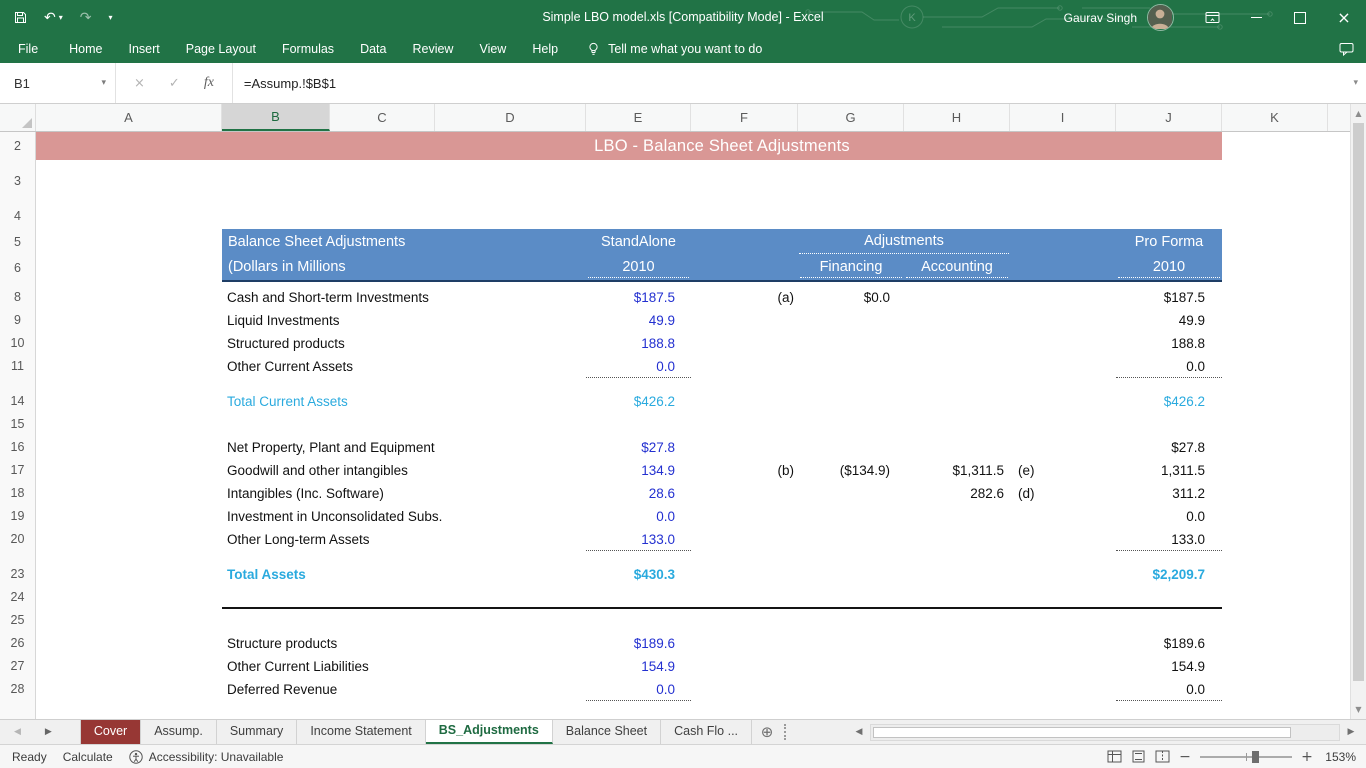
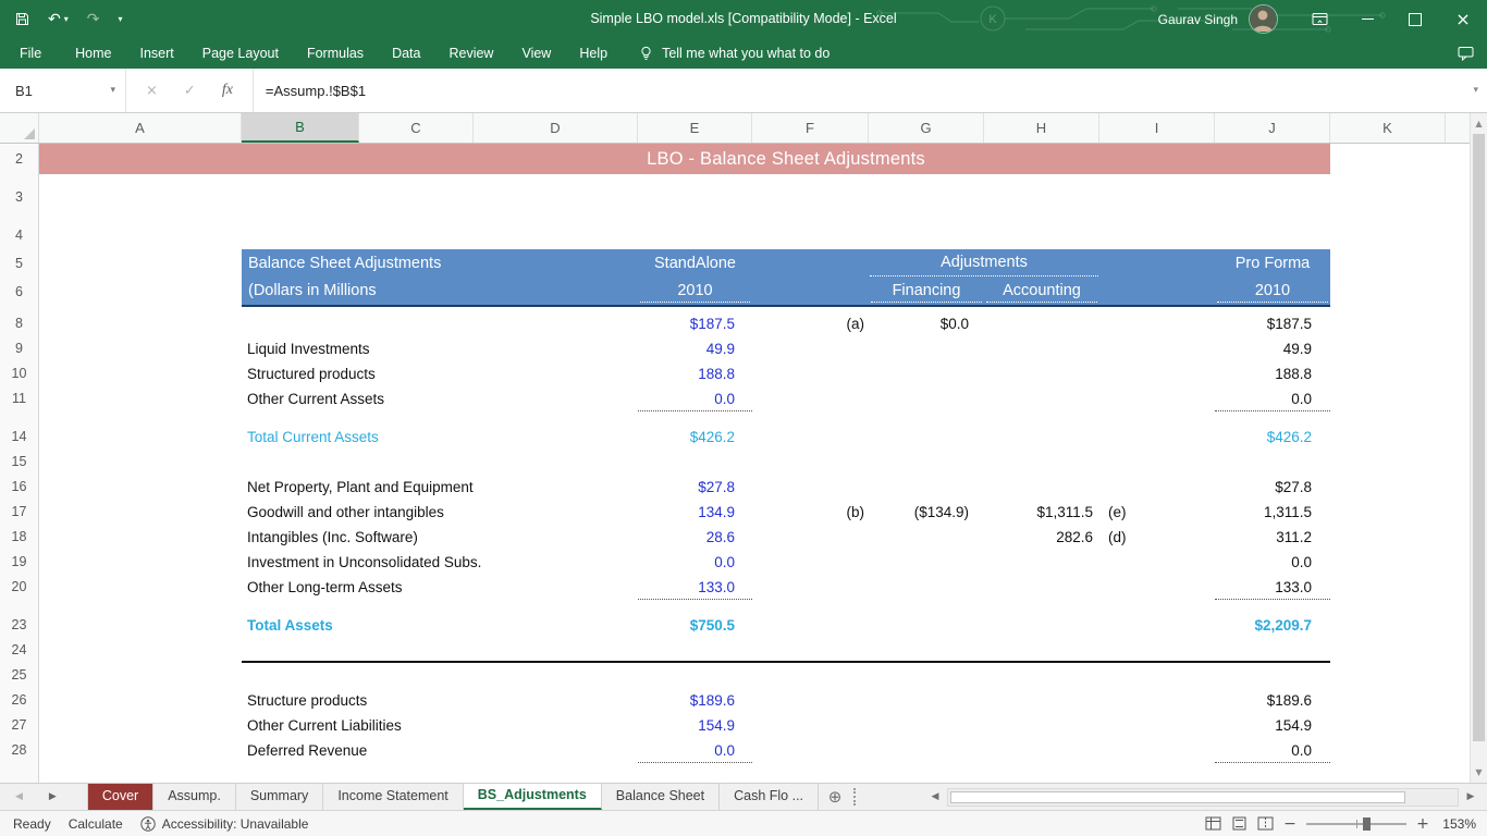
  K
  ↶
  ▾
  ↷
  ▾
  Simple LBO model.xls [Compatibility Mode] - Excel
  Gaurav Singh
  ×
  File
  Home
  Insert
  Page Layout
  Formulas
  Data
  Review
  View
  Help
- Tell me what you want to do
+ Tell me what you what to do
  B1
  ▾
  ×
  ✓
  fx
  =Assump.!$B$1
  ▾
  A
  B
  C
  D
  E
  F
  G
  H
  I
  J
  K
  LBO - Balance Sheet Adjustments
  Balance Sheet Adjustments
  StandAlone
  Adjustments
  Pro Forma
  (Dollars in Millions
  2010
  Financing
  Accounting
  2010
- Cash and Short-term Investments
  $187.5
  (a)
  $0.0
  $187.5
  Liquid Investments
  49.9
  49.9
  Structured products
  188.8
  188.8
  Other Current Assets
  0.0
  0.0
  Total Current Assets
  $426.2
  $426.2
  Net Property, Plant and Equipment
  $27.8
  $27.8
  Goodwill and other intangibles
  134.9
  (b)
  ($134.9)
  $1,311.5
  (e)
  1,311.5
  Intangibles (Inc. Software)
  28.6
  282.6
  (d)
  311.2
  Investment in Unconsolidated Subs.
  0.0
  0.0
  Other Long-term Assets
  133.0
  133.0
  Total Assets
- $430.3
+ $750.5
  $2,209.7
  Structure products
  $189.6
  $189.6
  Other Current Liabilities
  154.9
  154.9
  Deferred Revenue
  0.0
  0.0
  2
  3
  4
  5
  6
  8
  9
  10
  11
  14
  15
  16
  17
  18
  19
  20
  23
  24
  25
  26
  27
  28
  ▲
  ▼
  ◀
  ▶
  Cover
  Assump.
  Summary
  Income Statement
  BS_Adjustments
  Balance Sheet
  Cash Flo ...
  ⊕
  ◀
  ▶
  Ready
  Calculate
  Accessibility: Unavailable
  −
  +
  153%
